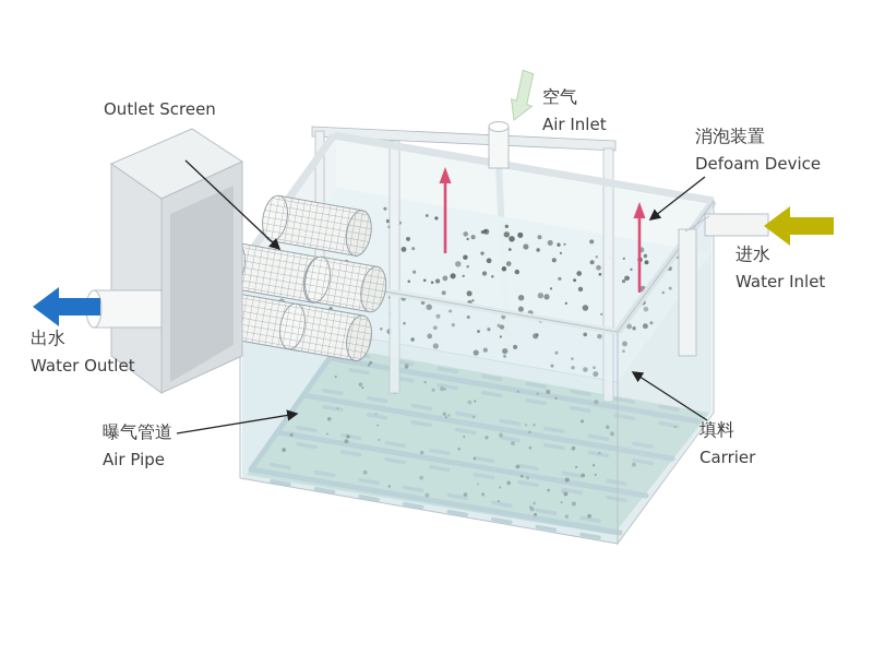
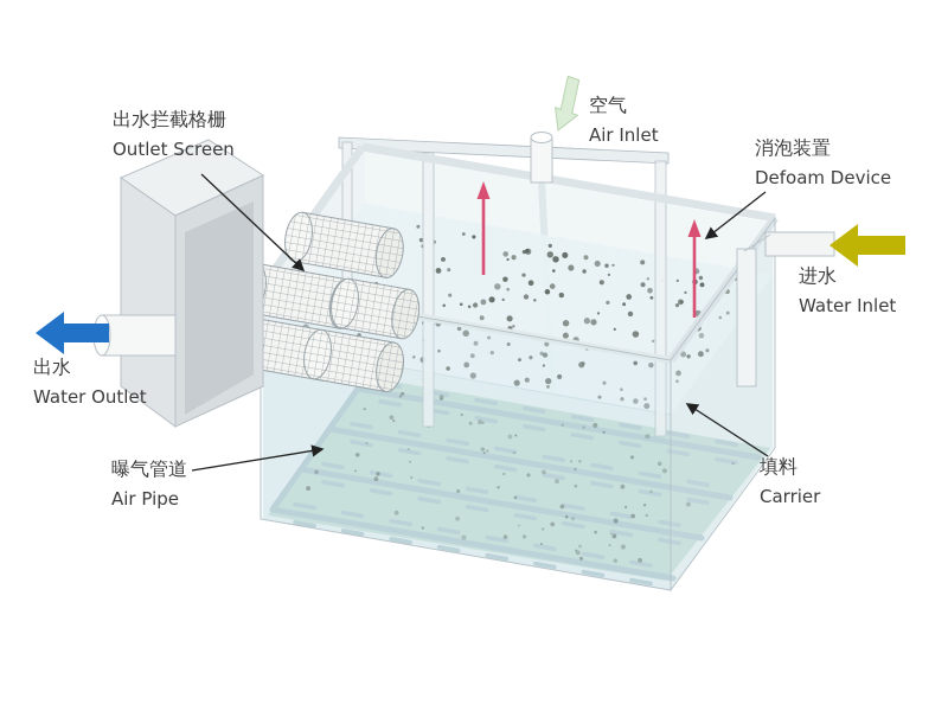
+ 出水拦截格栅
  Outlet Screen
  空气
  Air Inlet
  消泡装置
  Defoam Device
  进水
  Water Inlet
  出水
  Water Outlet
  曝气管道
  Air Pipe
  填料
  Carrier
